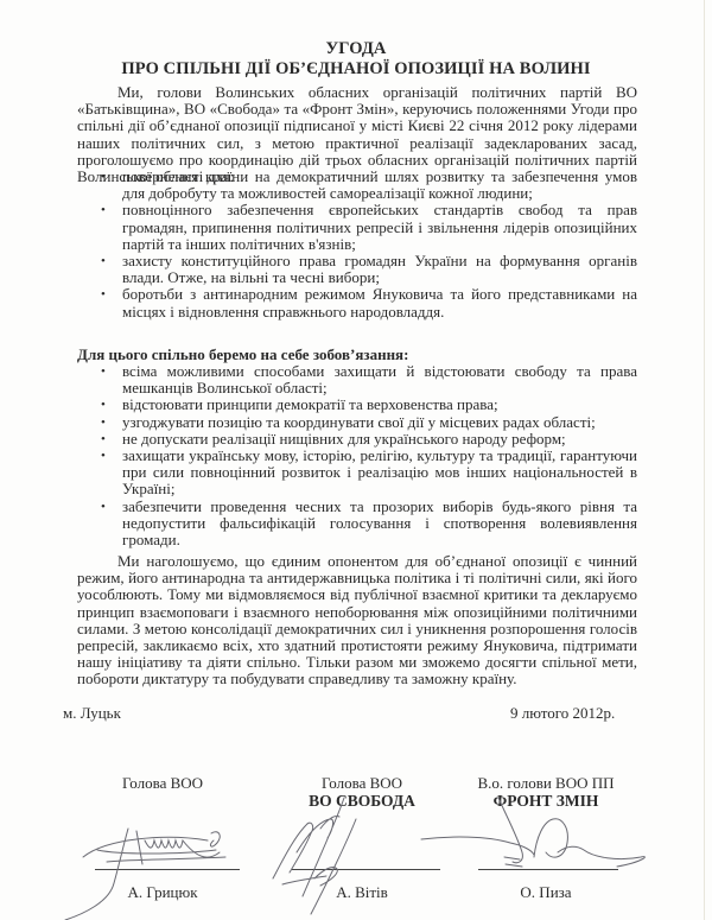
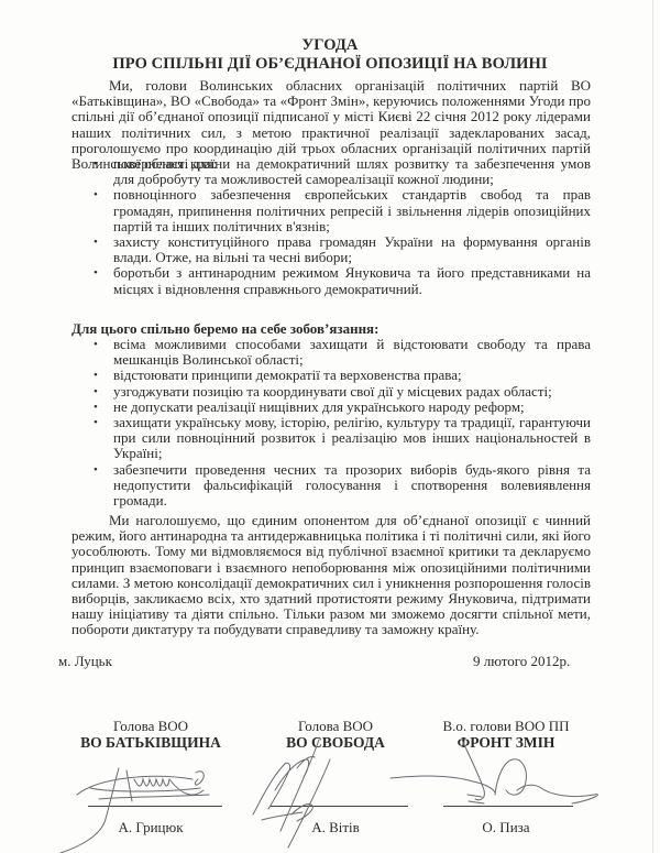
  УГОДА
  ПРО СПІЛЬНІ ДІЇ ОБ’ЄДНАНОЇ ОПОЗИЦІЇ НА ВОЛИНІ
  Ми, голови Волинських обласних організацій політичних партій ВО «Батьківщина», ВО «Свобода» та «Фронт Змін», керуючись положеннями Угоди про спільні дії об’єднаної опозиції підписаної у місті Києві 22 січня 2012 року лідерами наших політичних сил, з метою практичної реалізації задекларованих засад, проголошуємо про координацію дій трьох обласних організацій політичних партій Волинської області для:
  •
  повернення країни на демократичний шлях розвитку та забезпечення умов для добробуту та можливостей самореалізації кожної людини;
  •
  повноцінного забезпечення європейських стандартів свобод та прав громадян, припинення політичних репресій і звільнення лідерів опозиційних партій та інших політичних в'язнів;
  •
  захисту конституційного права громадян України на формування органів влади. Отже, на вільні та чесні вибори;
  •
- боротьби з антинародним режимом Януковича та його представниками на місцях і відновлення справжнього народовладдя.
+ боротьби з антинародним режимом Януковича та його представниками на місцях і відновлення справжнього демократичний.
  Для цього спільно беремо на себе зобов’язання:
  •
  всіма можливими способами захищати й відстоювати свободу та права мешканців Волинської області;
  •
  відстоювати принципи демократії та верховенства права;
  •
  узгоджувати позицію та координувати свої дії у місцевих радах області;
  •
  не допускати реалізації нищівних для українського народу реформ;
  •
  захищати українську мову, історію, релігію, культуру та традиції, гарантуючи при сили повноцінний розвиток і реалізацію мов інших національностей в Україні;
  •
  забезпечити проведення чесних та прозорих виборів будь-якого рівня та недопустити фальсифікацій голосування і спотворення волевиявлення громади.
- Ми наголошуємо, що єдиним опонентом для об’єднаної опозиції є чинний режим, його антинародна та антидержавницька політика і ті політичні сили, які його уособлюють. Тому ми відмовляємося від публічної взаємної критики та декларуємо принцип взаємоповаги і взаємного непоборювання між опозиційними політичними силами. З метою консолідації демократичних сил і уникнення розпорошення голосів репресій, закликаємо всіх, хто здатний протистояти режиму Януковича, підтримати нашу ініціативу та діяти спільно. Тільки разом ми зможемо досягти спільної мети, побороти диктатуру та побудувати справедливу та заможну країну.
+ Ми наголошуємо, що єдиним опонентом для об’єднаної опозиції є чинний режим, його антинародна та антидержавницька політика і ті політичні сили, які його уособлюють. Тому ми відмовляємося від публічної взаємної критики та декларуємо принцип взаємоповаги і взаємного непоборювання між опозиційними політичними силами. З метою консолідації демократичних сил і уникнення розпорошення голосів виборців, закликаємо всіх, хто здатний протистояти режиму Януковича, підтримати нашу ініціативу та діяти спільно. Тільки разом ми зможемо досягти спільної мети, побороти диктатуру та побудувати справедливу та заможну країну.
  м. Луцьк
  9 лютого 2012р.
  Голова ВОО
+ ВО БАТЬКІВЩИНА
  Голова ВОО
  ВО СВОБОДА
  В.о. голови ВОО ПП
  РОНТ ЗМІН
  А. Грицюк
  А. Вітів
  О. Пиза
